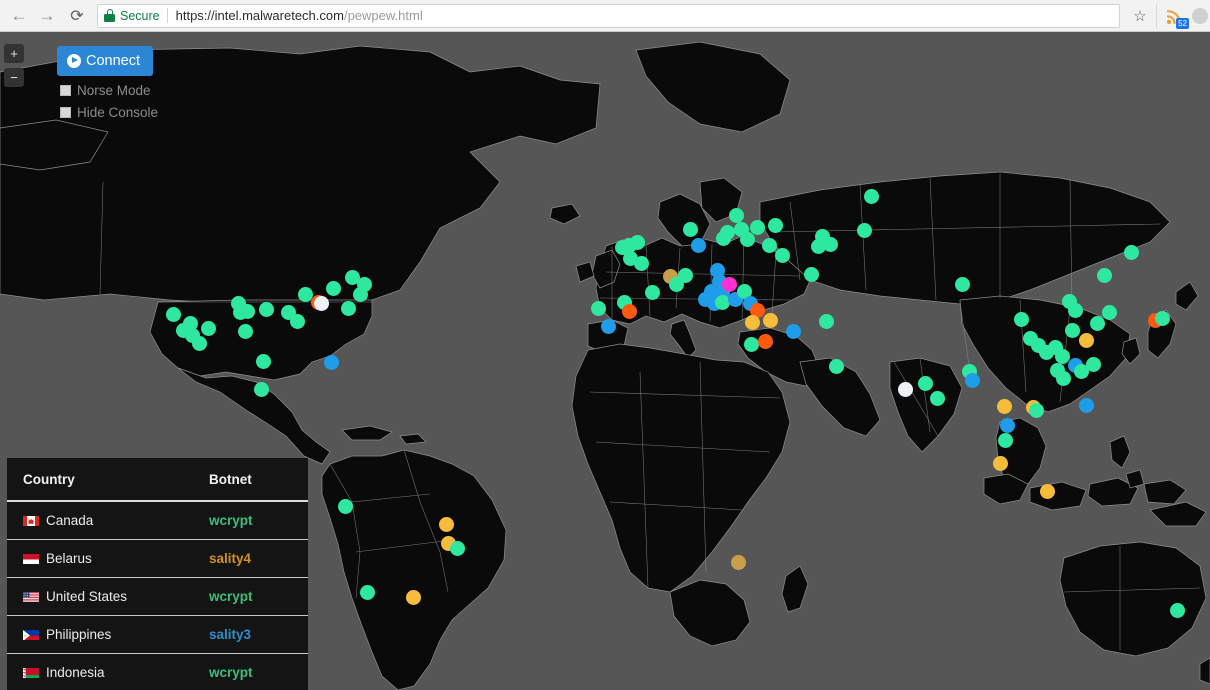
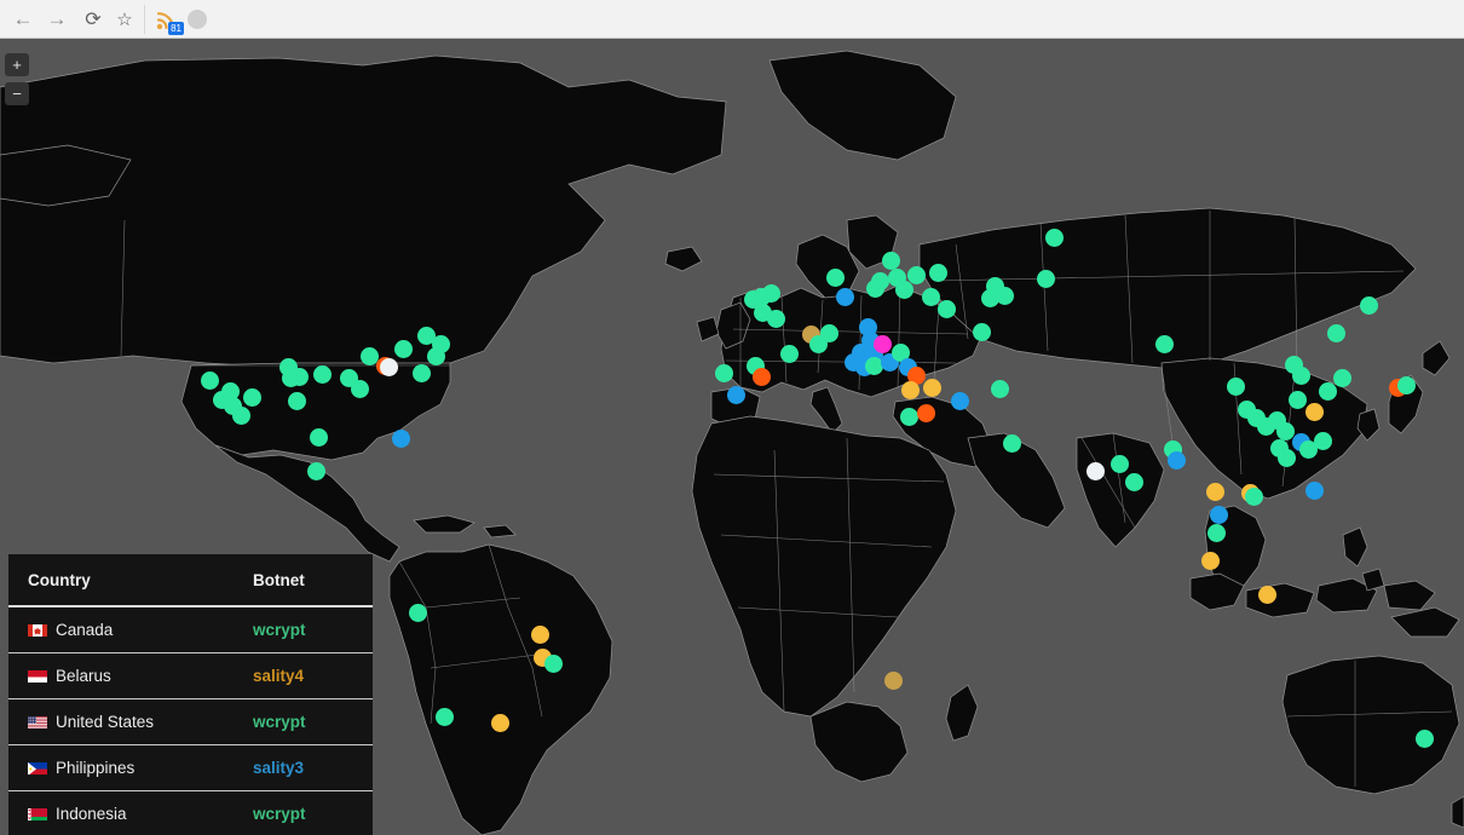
  ←
  →
  ⟳
- Secure
- https://intel.malwaretech.com
- /pewpew.html
  ☆
- 52
+ 81
  +
  −
- Connect
- Norse Mode
- Hide Console
  Country	Botnet
  Canada	wcrypt
  Belarus	sality4
  United States	wcrypt
  Philippines	sality3
  Indonesia	wcrypt
